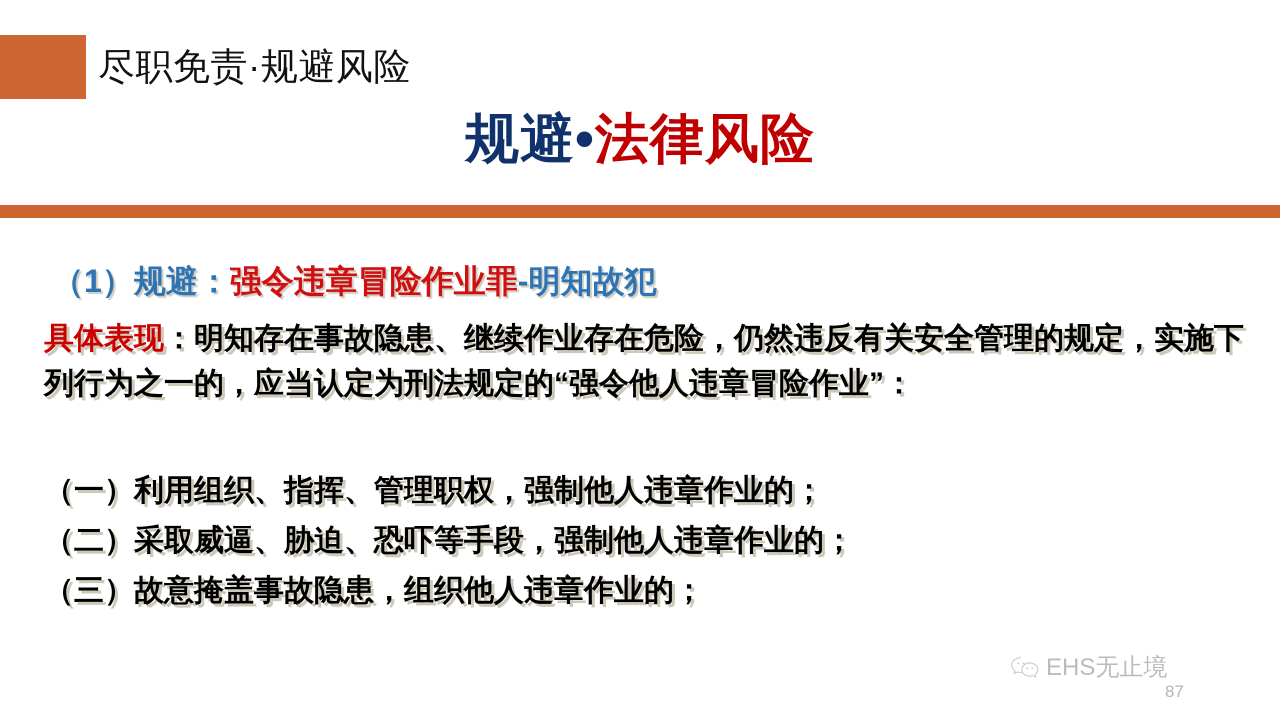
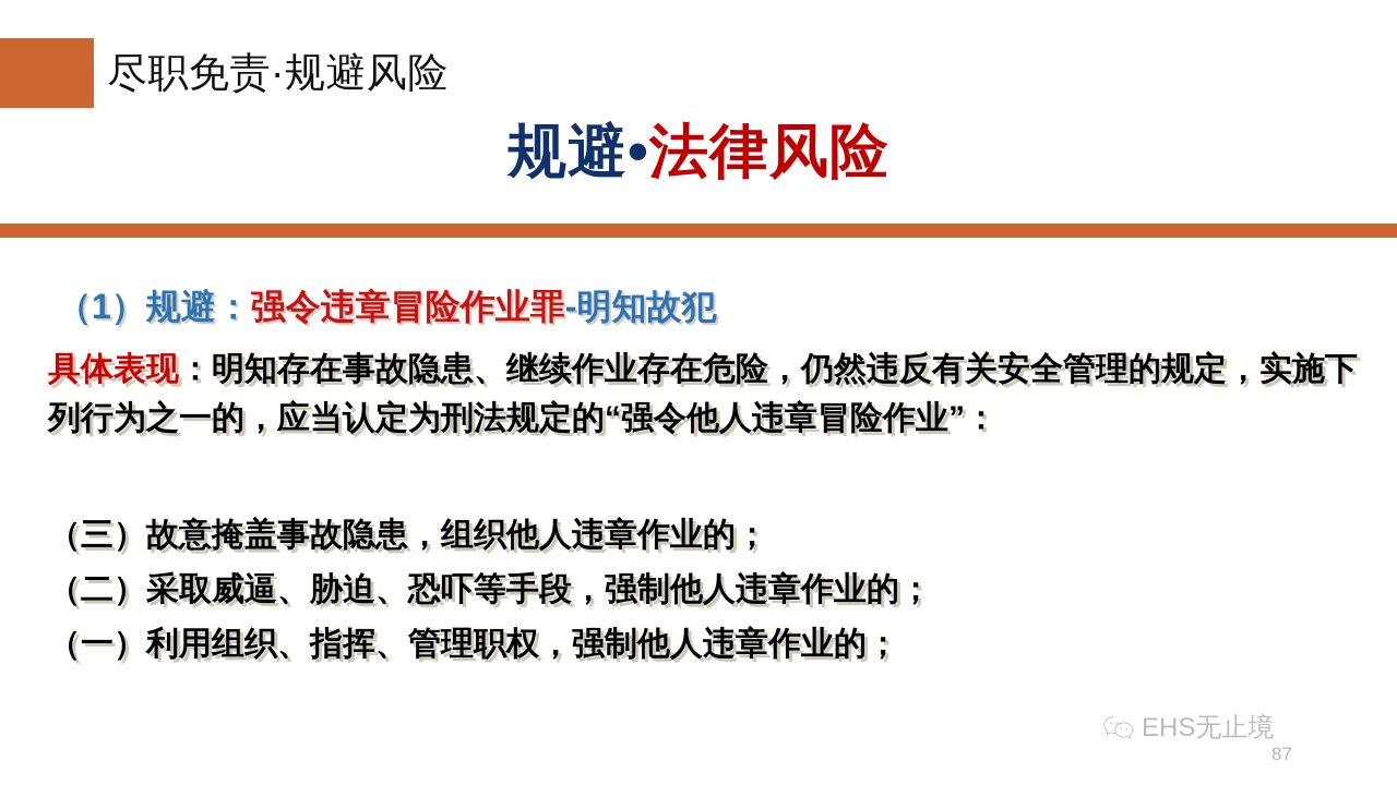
  尽职免责·规避风险
  规避•法律风险
  （1）规避：强令违章冒险作业罪-明知故犯
  具体表现：明知存在事故隐患、继续作业存在危险，仍然违反有关安全管理的规定，实施下列行为之一的，应当认定为刑法规定的“强令他人违章冒险作业”：
- （一）利用组织、指挥、管理职权，强制他人违章作业的；
+ （三）故意掩盖事故隐患，组织他人违章作业的；
  （二）采取威逼、胁迫、恐吓等手段，强制他人违章作业的；
- （三）故意掩盖事故隐患，组织他人违章作业的；
+ （一）利用组织、指挥、管理职权，强制他人违章作业的；
  EHS无止境
  87
